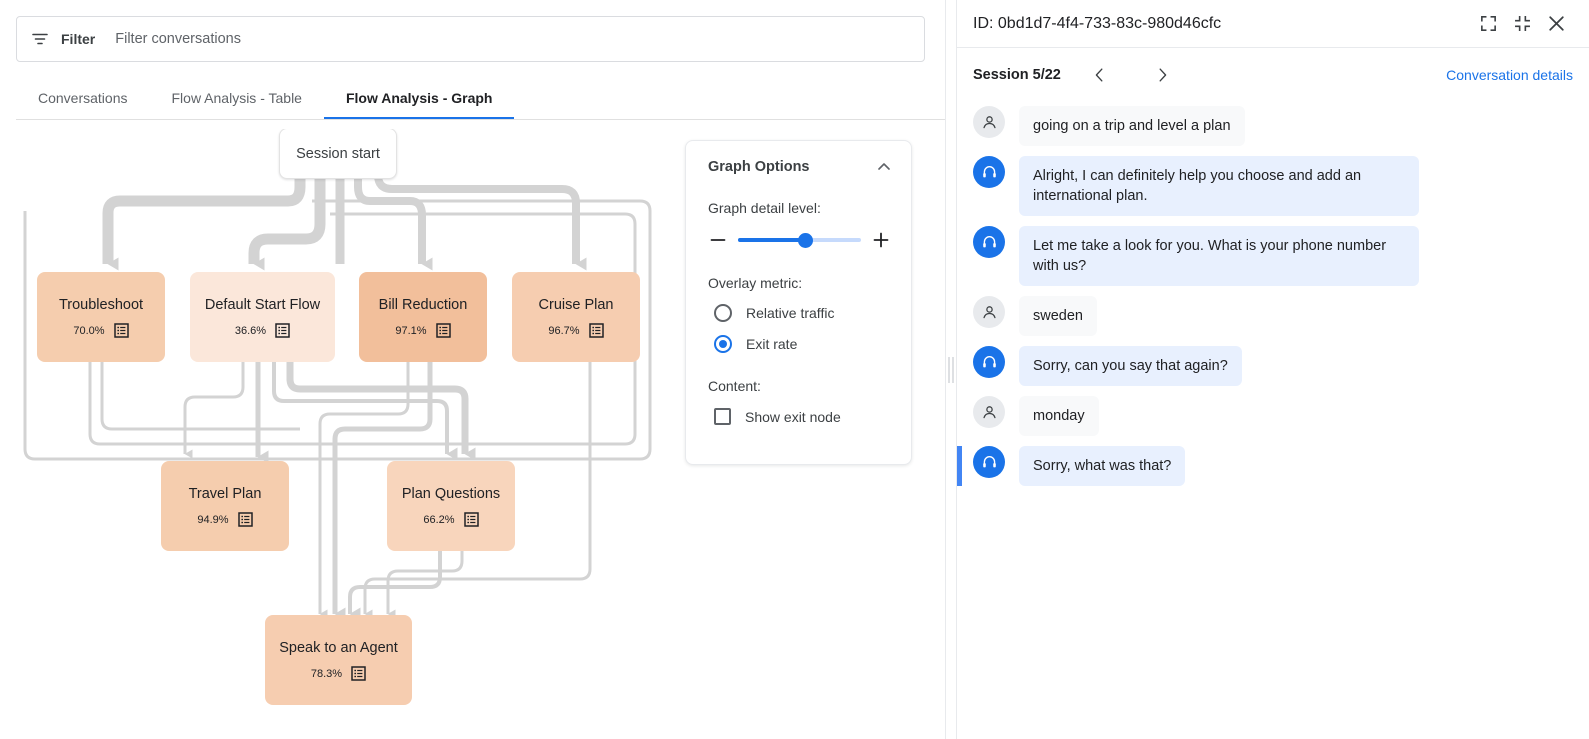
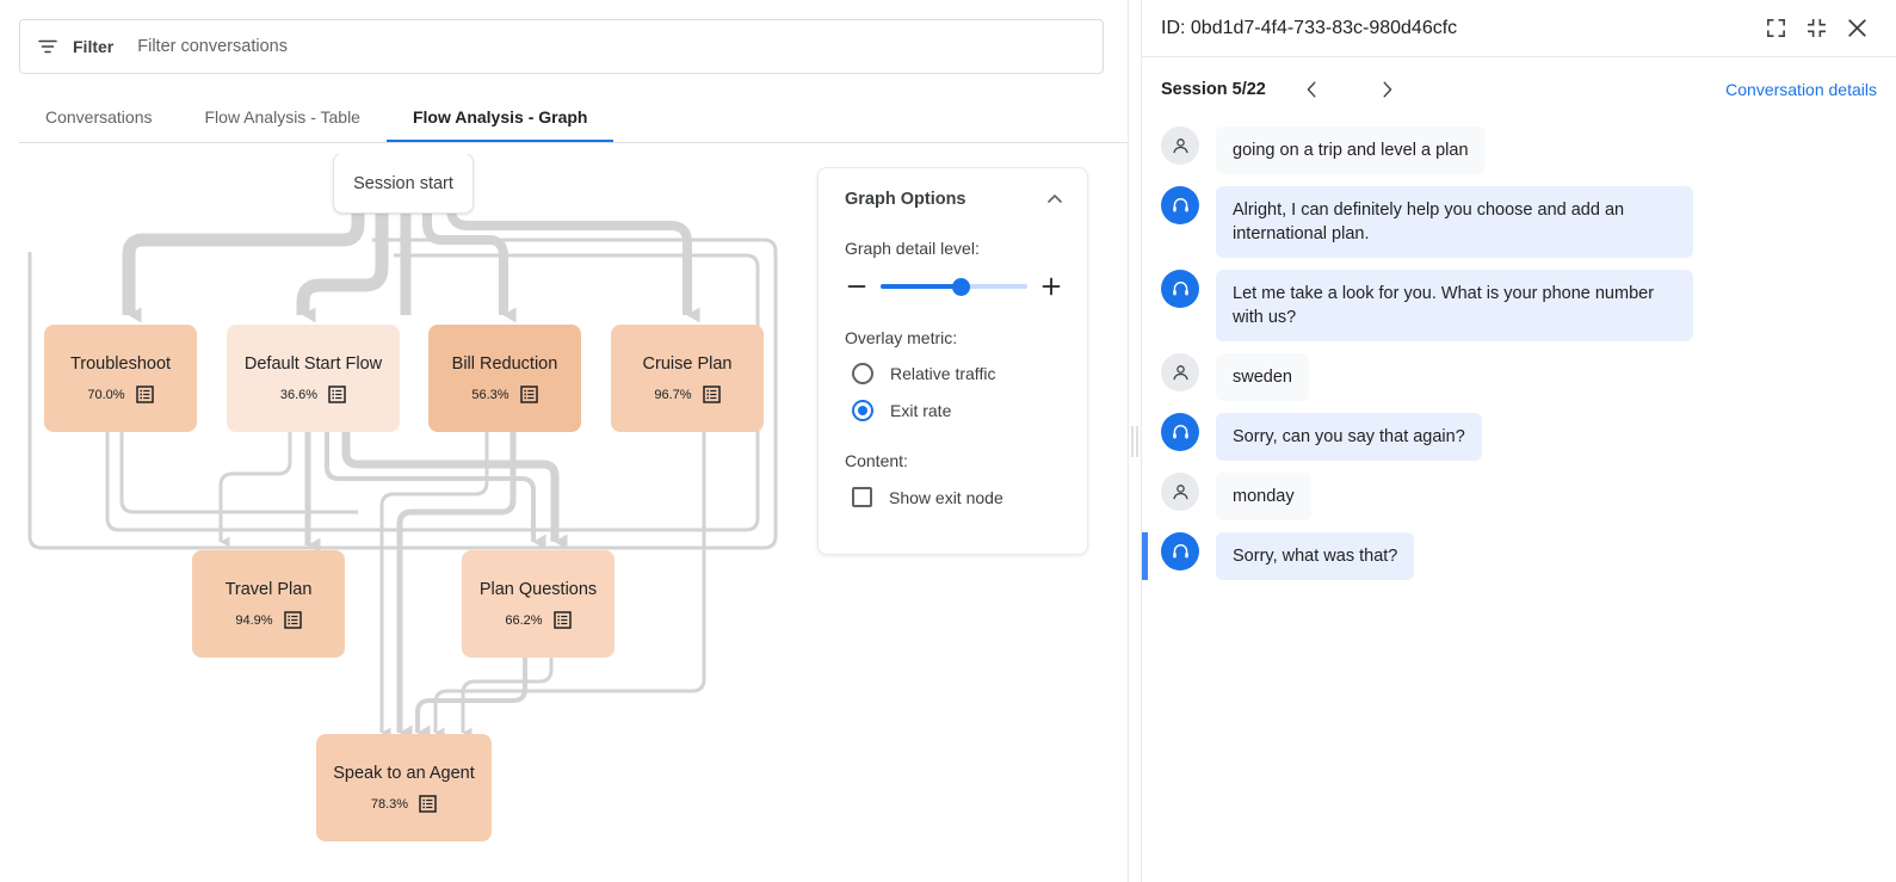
  Filter
  Filter conversations
  Conversations
  Flow Analysis - Table
  Flow Analysis - Graph
  Session start
  Troubleshoot
  70.0%
  Default Start Flow
  36.6%
  Bill Reduction
- 97.1%
+ 56.3%
  Cruise Plan
  96.7%
  Travel Plan
  94.9%
  Plan Questions
  66.2%
  Speak to an Agent
  78.3%
  Graph Options
  Graph detail level:
  Overlay metric:
  Relative traffic
  Exit rate
  Content:
  Show exit node
  ID: 0bd1d7-4f4-733-83c-980d46cfc
  Session 5/22
  Conversation details
  going on a trip and level a plan
  Alright, I can definitely help you choose and add an international plan.
  Let me take a look for you. What is your phone number with us?
  sweden
  Sorry, can you say that again?
  monday
  Sorry, what was that?
